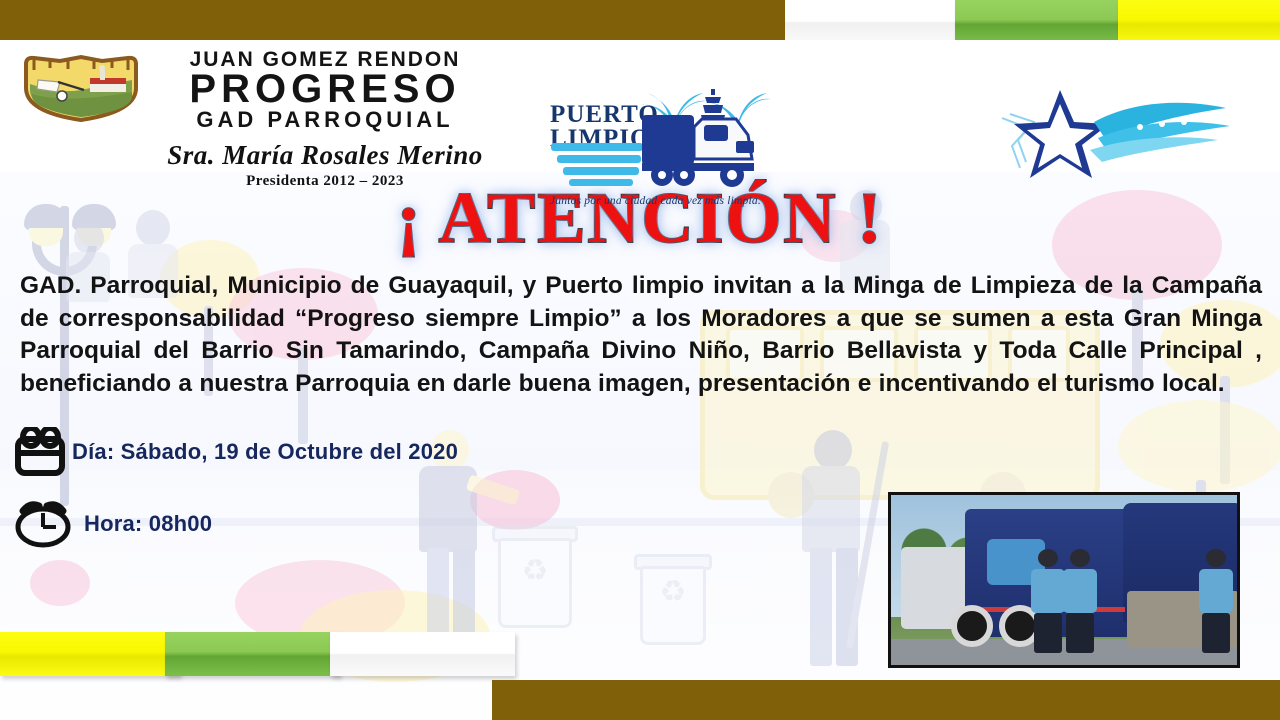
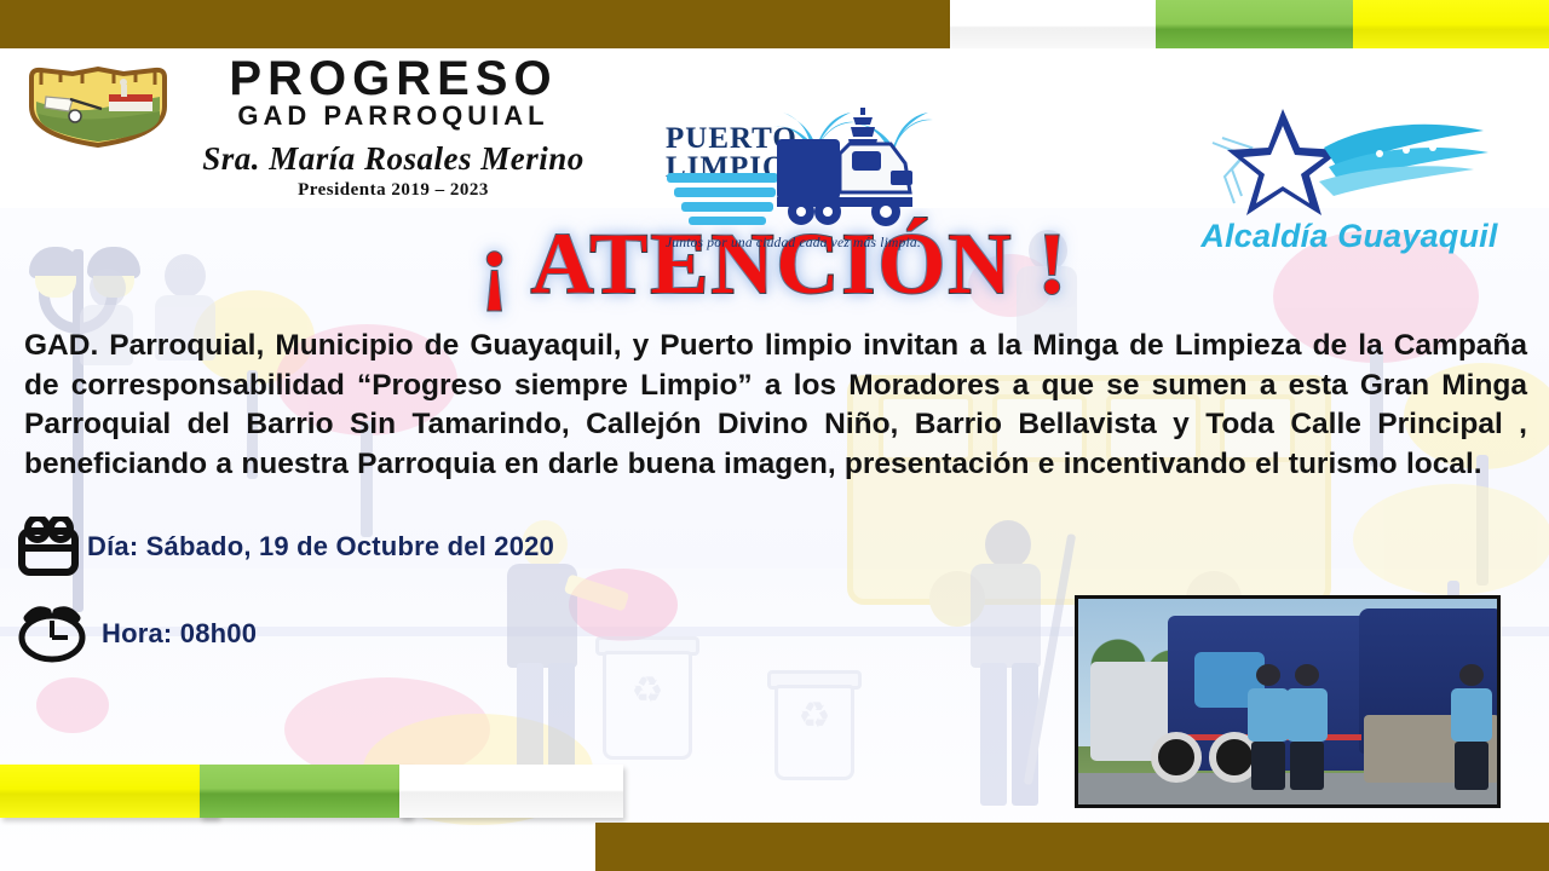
- JUAN GOMEZ RENDON
  PROGRESO
  GAD PARROQUIAL
  Sra. María Rosales Merino
- Presidenta 2012 – 2023
+ Presidenta 2019 – 2023
  PUERTO
  LIMPIO
  Juntos por una ciudad cada vez más limpia.
+ Alcaldía Guayaquil
  ¡ ATENCIÓN !
- GAD. Parroquial, Municipio de Guayaquil, y Puerto limpio invitan a la Minga de Limpieza de la Campaña de corresponsabilidad “Progreso siempre Limpio” a los Moradores a que se sumen a esta Gran Minga Parroquial del Barrio Sin Tamarindo, Campaña Divino Niño, Barrio Bellavista y Toda Calle Principal , beneficiando a nuestra Parroquia en darle buena imagen, presentación e incentivando el turismo local.
+ GAD. Parroquial, Municipio de Guayaquil, y Puerto limpio invitan a la Minga de Limpieza de la Campaña de corresponsabilidad “Progreso siempre Limpio” a los Moradores a que se sumen a esta Gran Minga Parroquial del Barrio Sin Tamarindo, Callejón Divino Niño, Barrio Bellavista y Toda Calle Principal , beneficiando a nuestra Parroquia en darle buena imagen, presentación e incentivando el turismo local.
  Día: Sábado, 19 de Octubre del 2020
  Hora: 08h00
